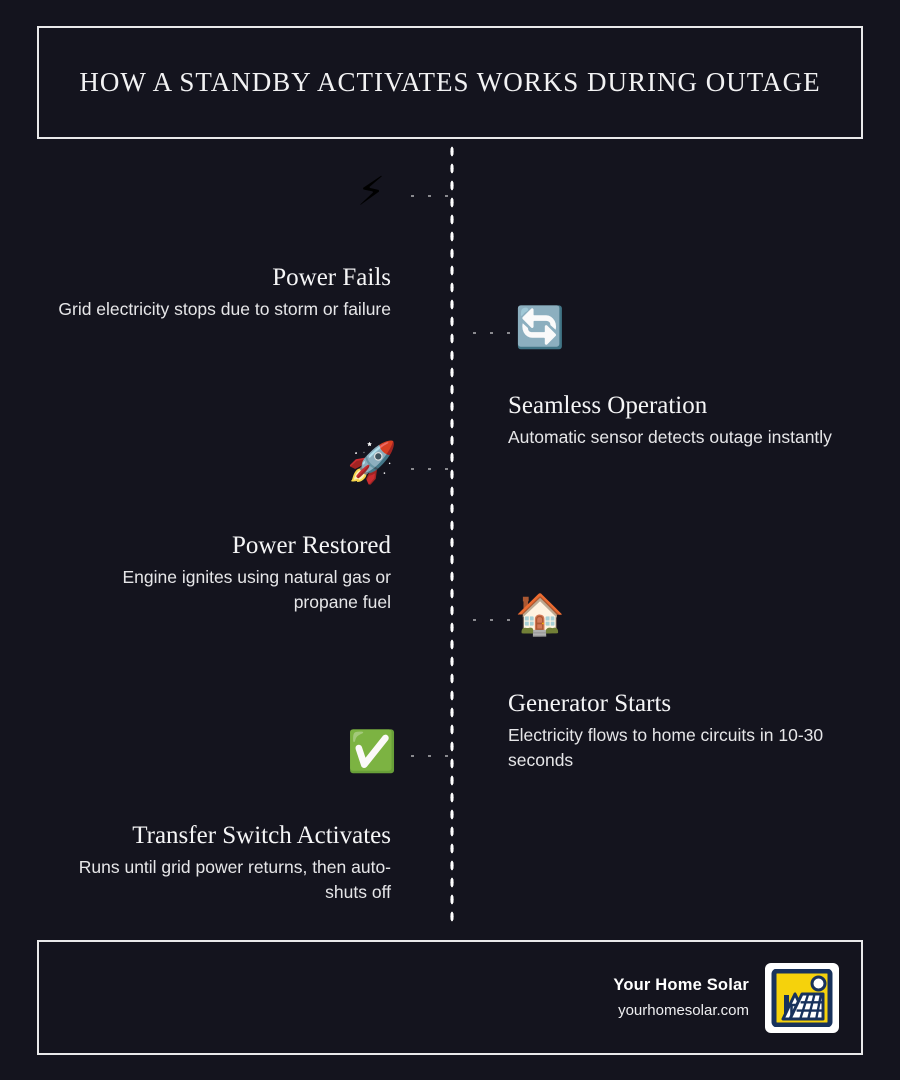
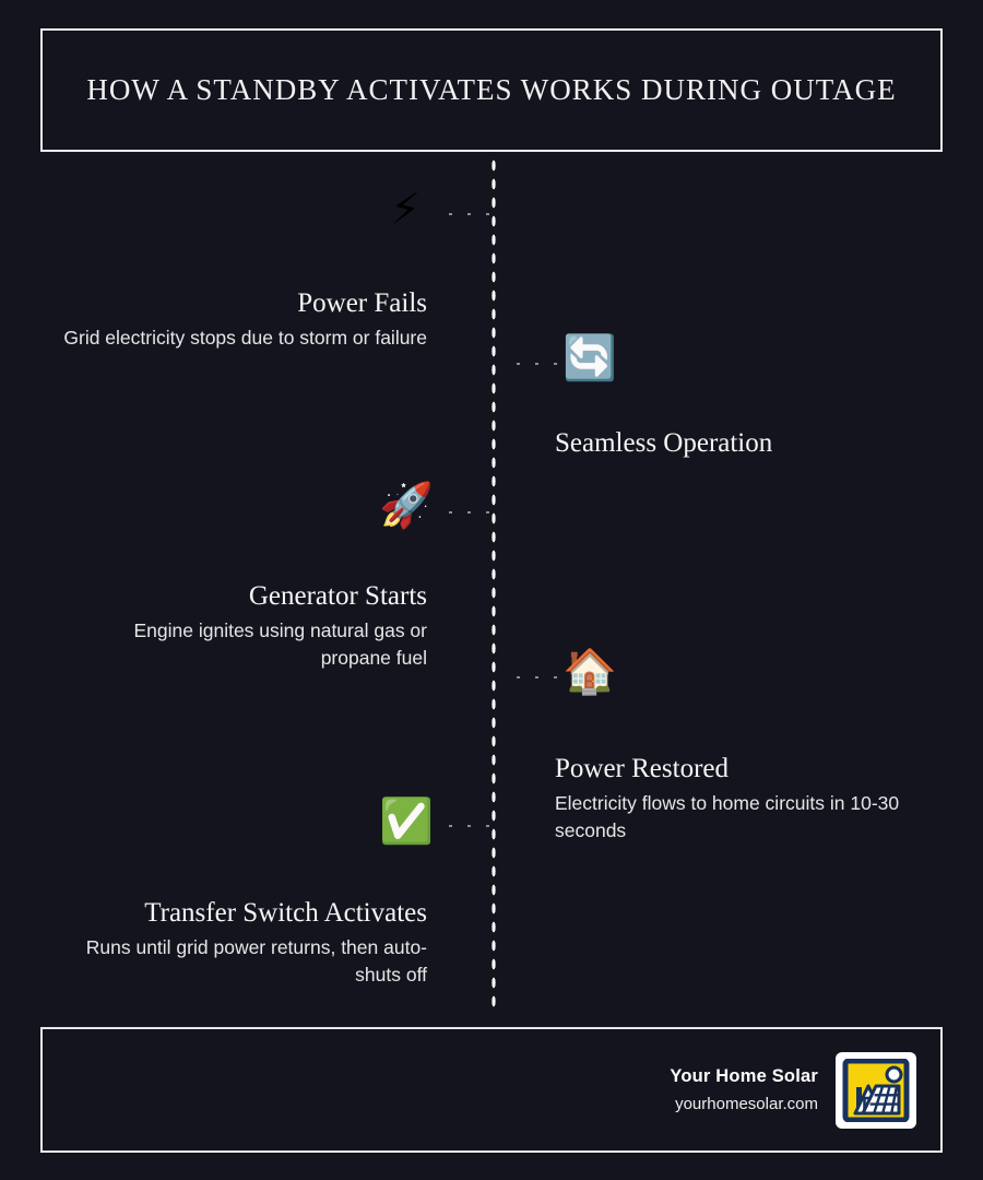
  HOW A STANDBY ACTIVATES WORKS DURING OUTAGE
  ⚡
  Power Fails
  Grid electricity stops due to storm or failure
  🔄
  Seamless Operation
- Automatic sensor detects outage instantly
  🚀
- Power Restored
+ Generator Starts
  Engine ignites using natural gas or propane fuel
  🏠
- Generator Starts
+ Power Restored
  Electricity flows to home circuits in 10-30 seconds
  ✅
  Transfer Switch Activates
  Runs until grid power returns, then auto-shuts off
  Your Home Solar
  yourhomesolar.com
